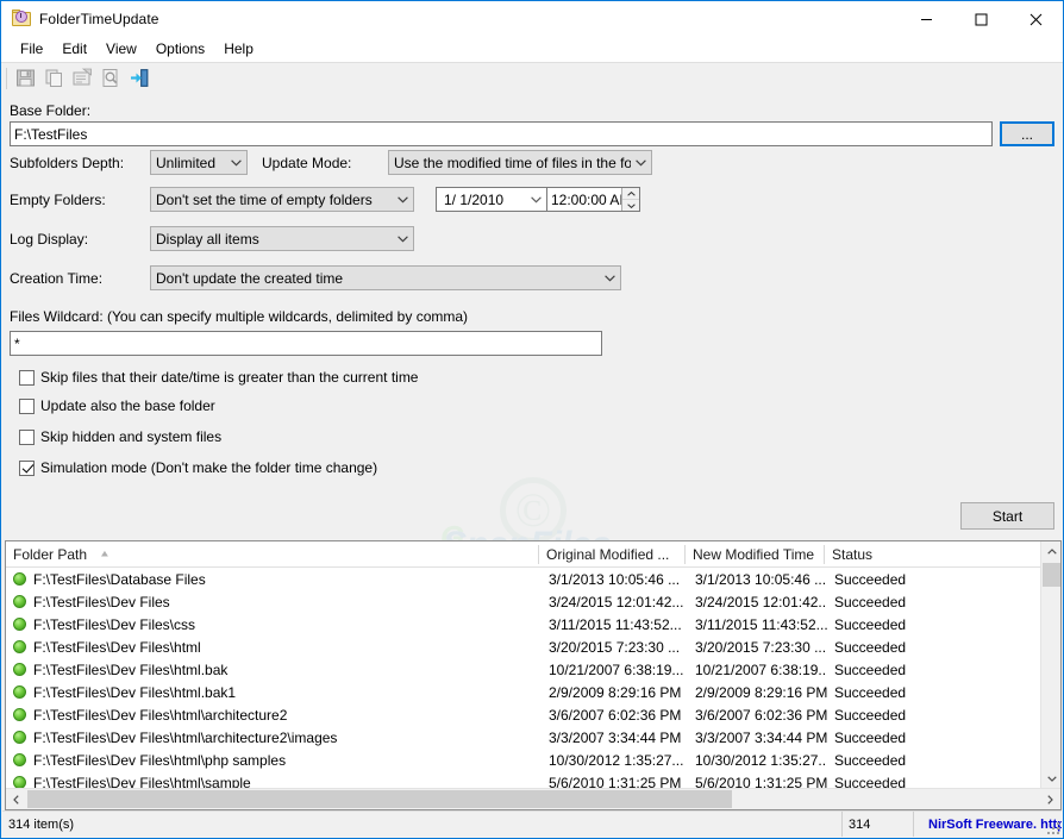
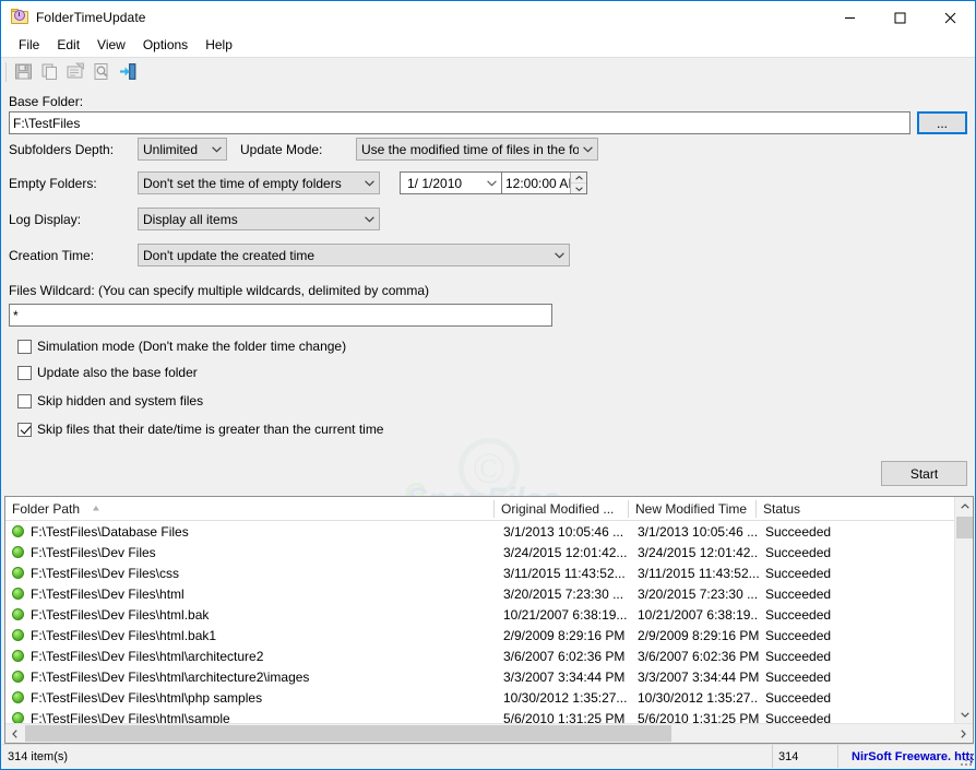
  FolderTimeUpdate
  File
  Edit
  View
  Options
  Help
  G
  Base Folder:
  F:\TestFiles
  ...
  Subfolders Depth:
  Unlimited
  Update Mode:
  Use the modified time of files in the fo
  Empty Folders:
  Don't set the time of empty folders
  1/ 1/2010
  12:00:00 A
  Log Display:
  Display all items
  Creation Time:
  Don't update the created time
  Files Wildcard: (You can specify multiple wildcards, delimited by comma)
  *
- Skip files that their date/time is greater than the current time
+ Simulation mode (Don't make the folder time change)
  Update also the base folder
  Skip hidden and system files
- Simulation mode (Don't make the folder time change)
+ Skip files that their date/time is greater than the current time
  Start
  Folder Path
  ▲
  Original Modified ...
  New Modified Time
  Status
  F:\TestFiles\Database Files
  3/1/2013 10:05:46 ...
  3/1/2013 10:05:46 ...
  Succeeded
  F:\TestFiles\Dev Files
  3/24/2015 12:01:42...
  3/24/2015 12:01:42..
  Succeeded
  F:\TestFiles\Dev Files\css
  3/11/2015 11:43:52...
  3/11/2015 11:43:52...
  Succeeded
  F:\TestFiles\Dev Files\html
  3/20/2015 7:23:30 ...
  3/20/2015 7:23:30 ...
  Succeeded
  F:\TestFiles\Dev Files\html.bak
  10/21/2007 6:38:19...
  10/21/2007 6:38:19..
  Succeeded
  F:\TestFiles\Dev Files\html.bak1
  2/9/2009 8:29:16 PM
  2/9/2009 8:29:16 PM
  Succeeded
  F:\TestFiles\Dev Files\html\architecture2
  3/6/2007 6:02:36 PM
  3/6/2007 6:02:36 PM
  Succeeded
  F:\TestFiles\Dev Files\html\architecture2\images
  3/3/2007 3:34:44 PM
  3/3/2007 3:34:44 PM
  Succeeded
  F:\TestFiles\Dev Files\html\php samples
  10/30/2012 1:35:27...
  10/30/2012 1:35:27..
  Succeeded
  F:\TestFiles\Dev Files\html\sample
  5/6/2010 1:31:25 PM
  5/6/2010 1:31:25 PM
  Succeeded
  314 item(s)
  314
  NirSoft Freeware. http
